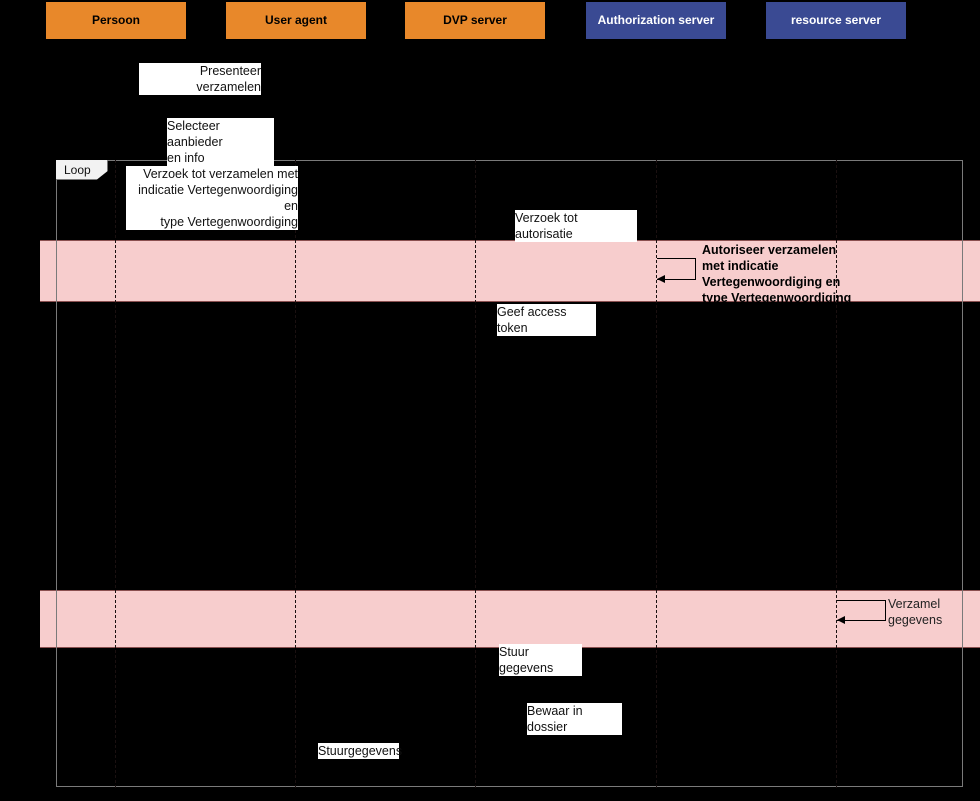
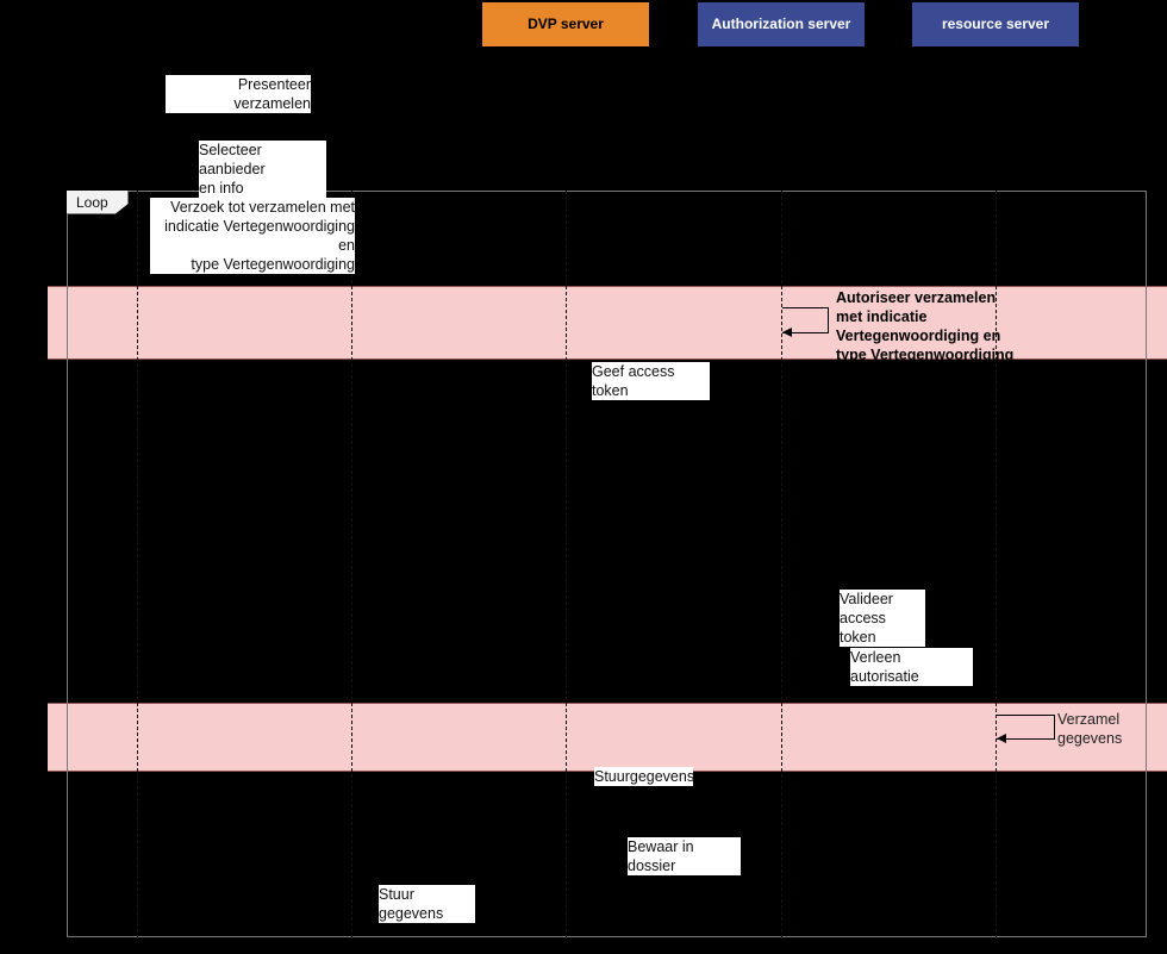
  Loop
- Persoon
- User agent
  DVP server
  Authorization server
  resource server
  Presenteer verzamelen
  Selecteer aanbieder
  en info
  Verzoek tot verzamelen met
  indicatie Vertegenwoordiging en
  type Vertegenwoordiging
- Verzoek tot autorisatie
  Autoriseer verzamelen
  met indicatie
  Vertegenwoordiging en
  type Vertegenwoordiging
  Geef access token
+ Valideer
+ access token
+ Verleen autorisatie
  Verzamel
  gegevens
- Stuur gegevens
+ Stuurgegevens
  Bewaar in dossier
- Stuurgegevens
+ Stuur gegevens
